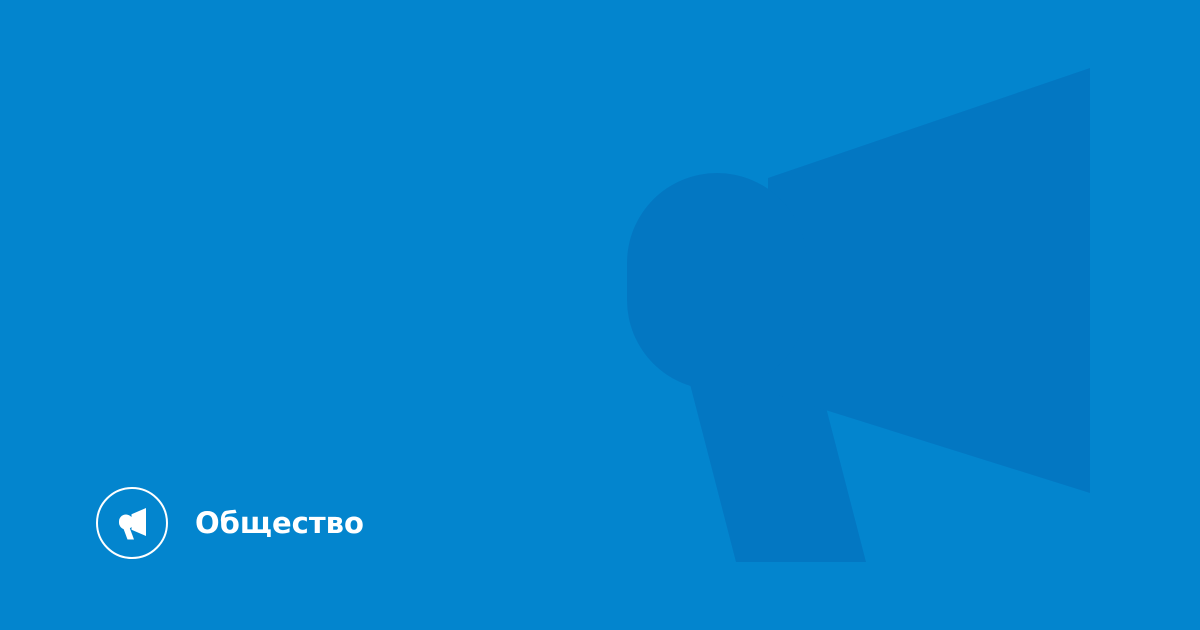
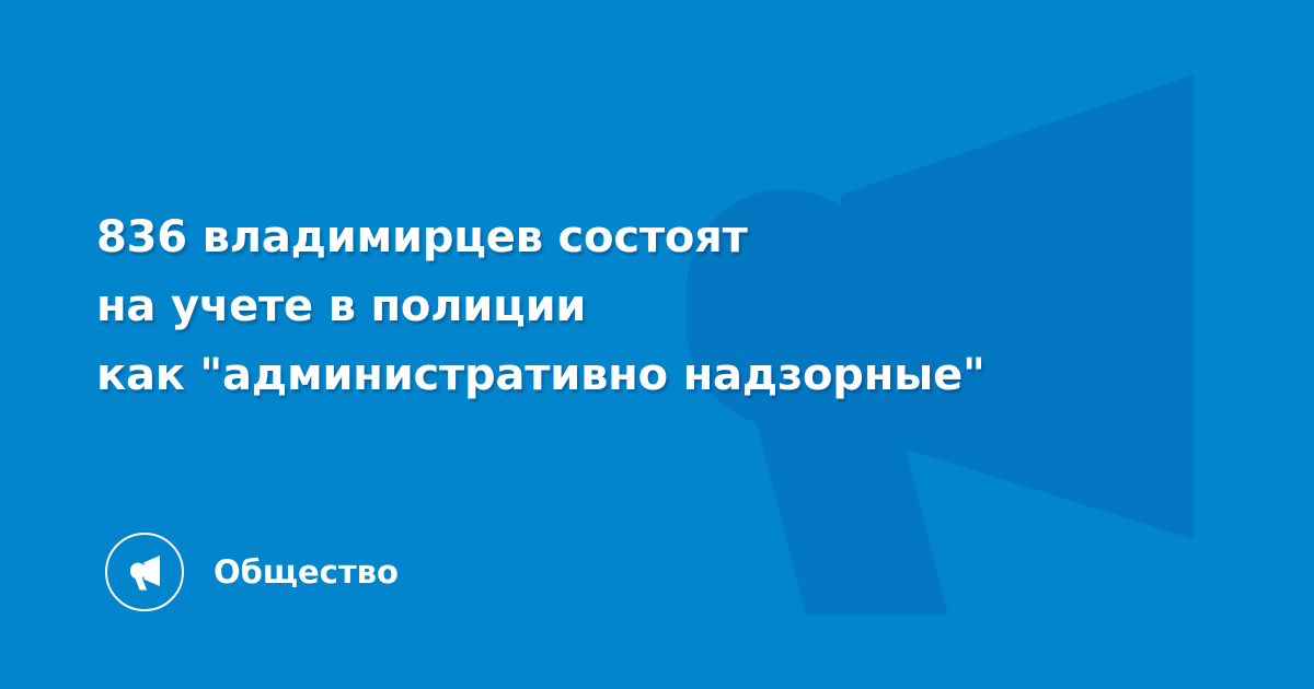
+ 836 владимирцев состоят
+ на учете в полиции
+ как "административно надзорные"
  Общество
